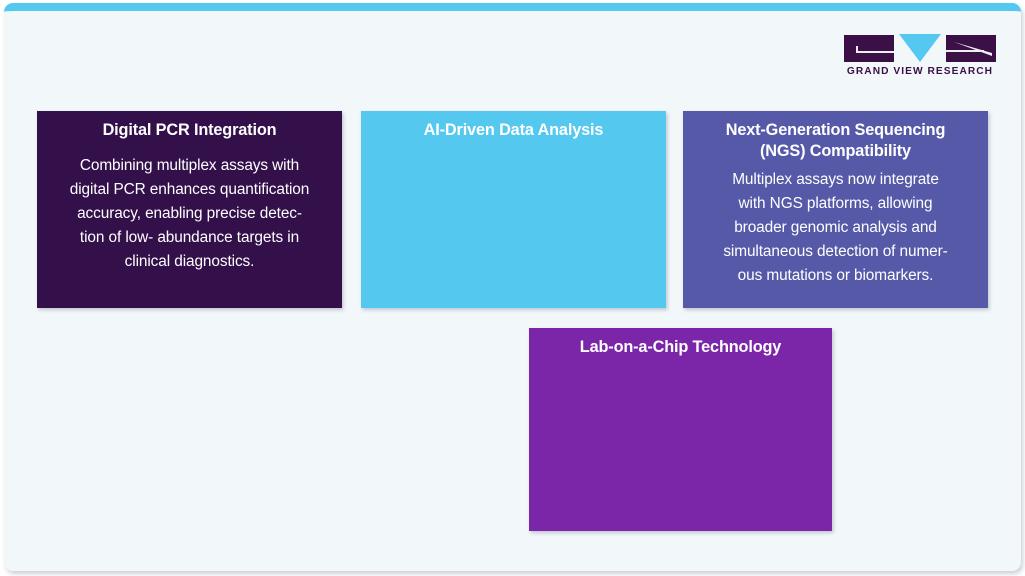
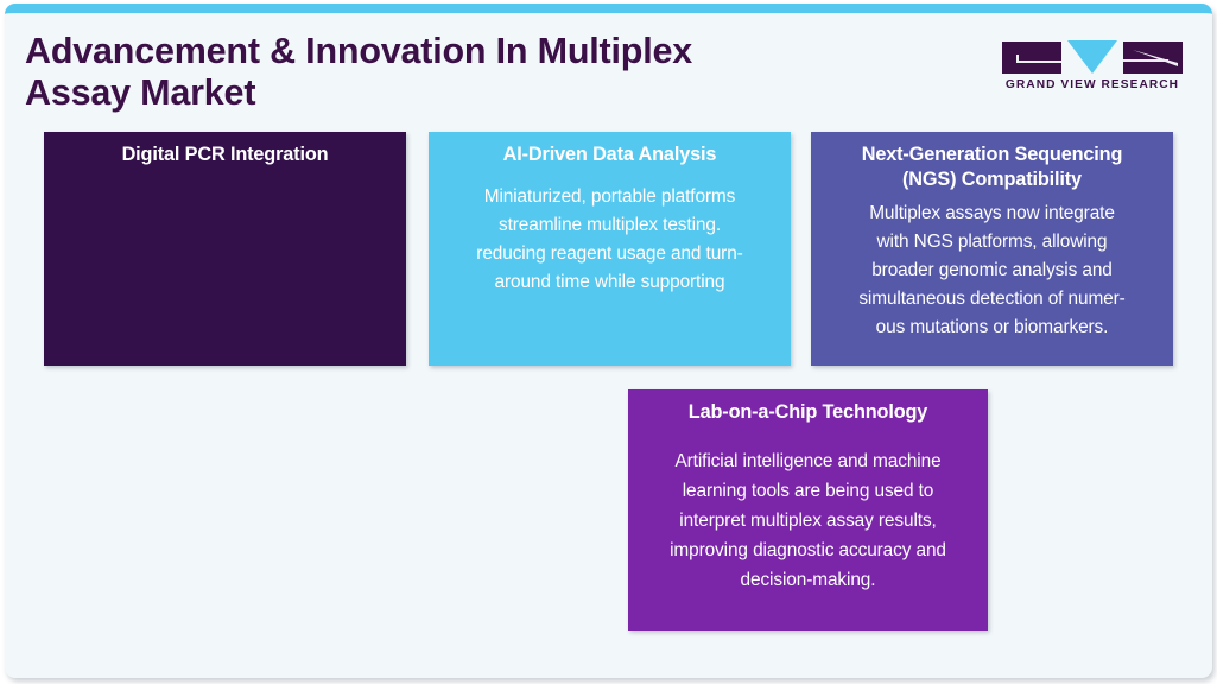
+ Advancement & Innovation In Multiplex
+ Assay Market
  GRAND VIEW RESEARCH
  Digital PCR Integration
- Combining multiplex assays with
- digital PCR enhances quantification
- accuracy, enabling precise detec-
- tion of low- abundance targets in
- clinical diagnostics.
  AI-Driven Data Analysis
+ Miniaturized, portable platforms
+ streamline multiplex testing.
+ reducing reagent usage and turn-
+ around time while supporting
  Next-Generation Sequencing
  (NGS) Compatibility
  Multiplex assays now integrate
  with NGS platforms, allowing
  broader genomic analysis and
  simultaneous detection of numer-
  ous mutations or biomarkers.
  Lab-on-a-Chip Technology
+ Artificial intelligence and machine
+ learning tools are being used to
+ interpret multiplex assay results,
+ improving diagnostic accuracy and
+ decision-making.
